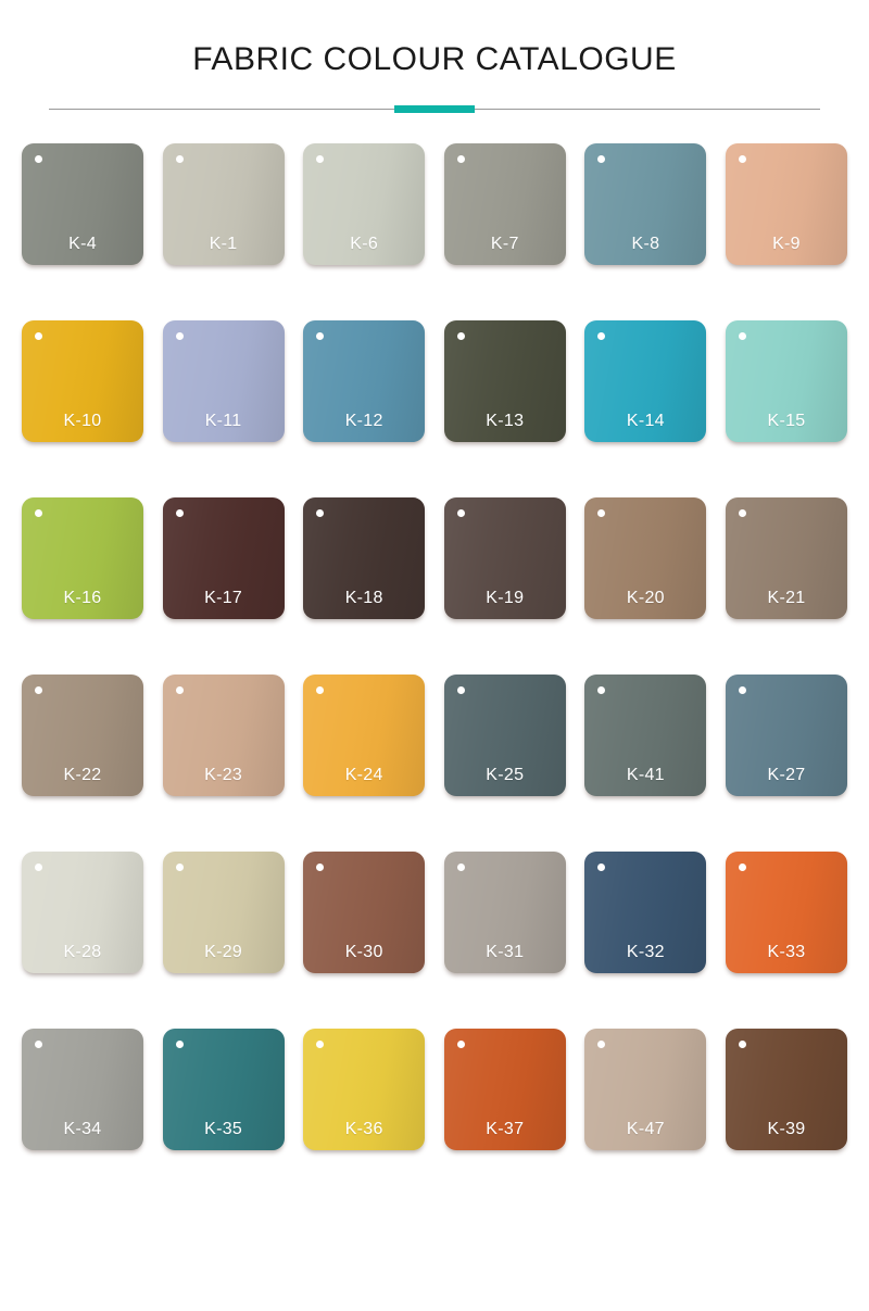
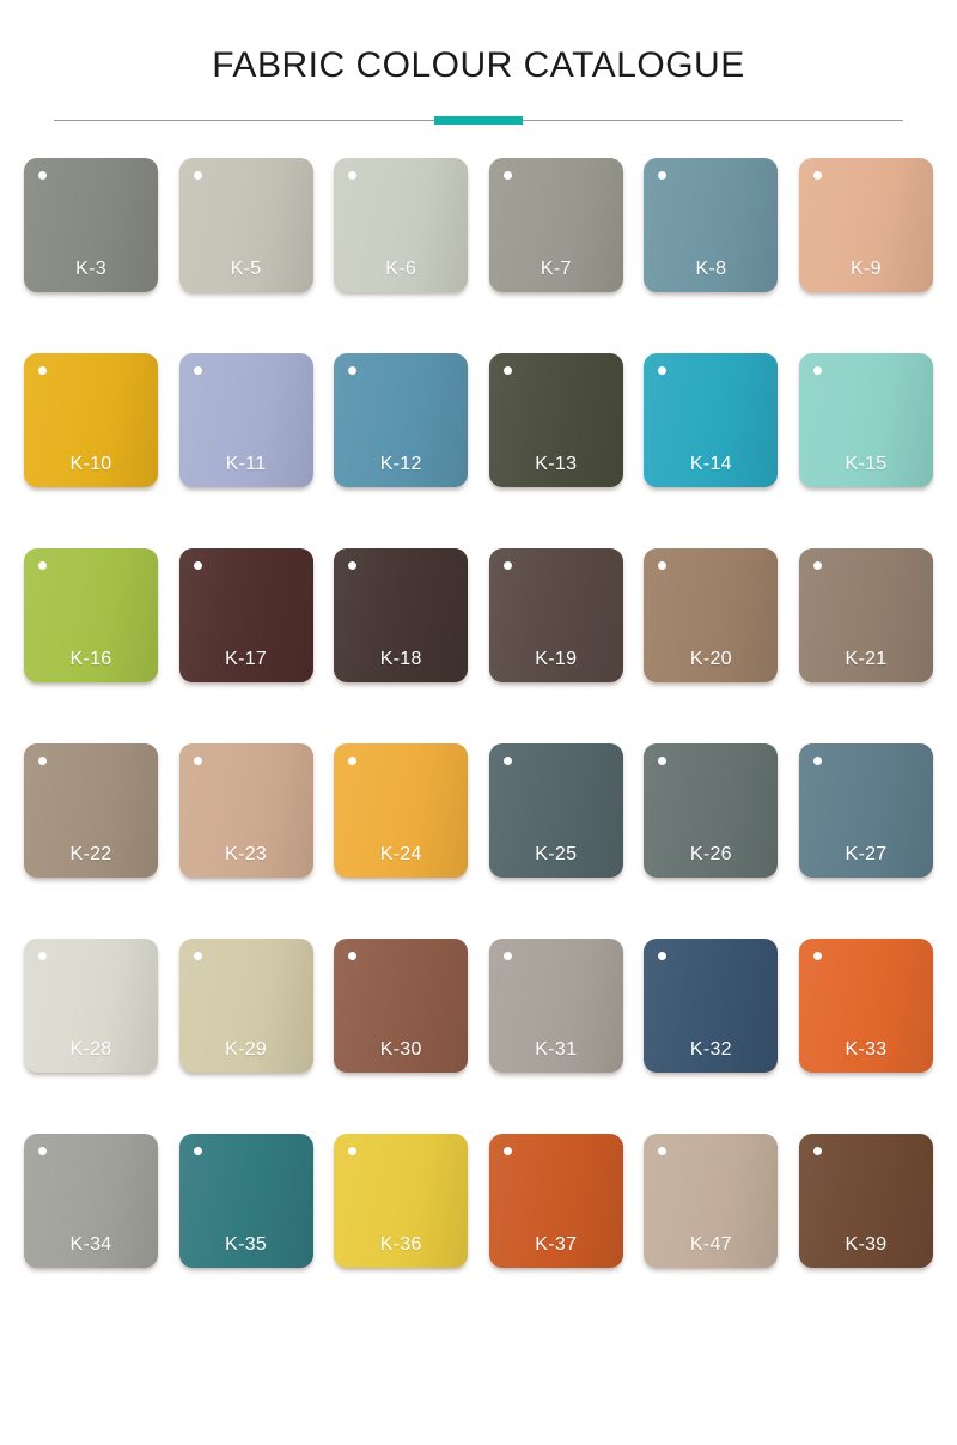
  FABRIC COLOUR CATALOGUE
- K-4
+ K-3
- K-1
+ K-5
  K-6
  K-7
  K-8
  K-9
  K-10
  K-11
  K-12
  K-13
  K-14
  K-15
  K-16
  K-17
  K-18
  K-19
  K-20
  K-21
  K-22
  K-23
  K-24
  K-25
- K-41
+ K-26
  K-27
  K-28
  K-29
  K-30
  K-31
  K-32
  K-33
  K-34
  K-35
  K-36
  K-37
  K-47
  K-39
